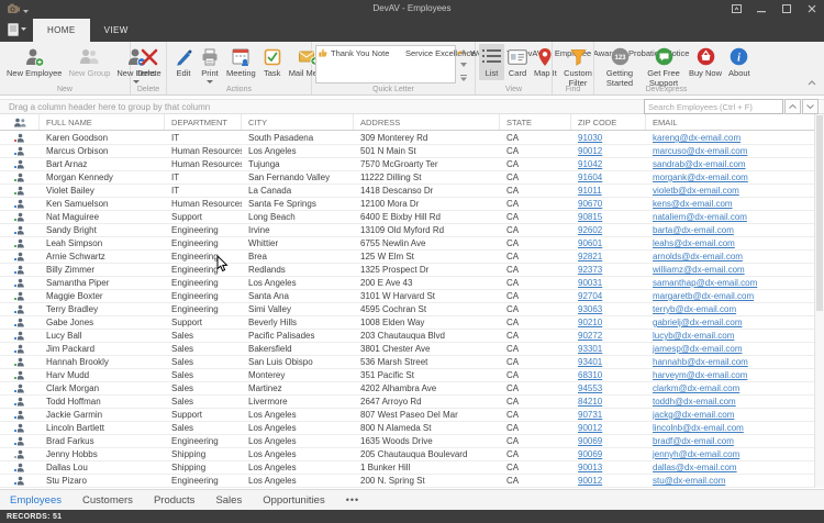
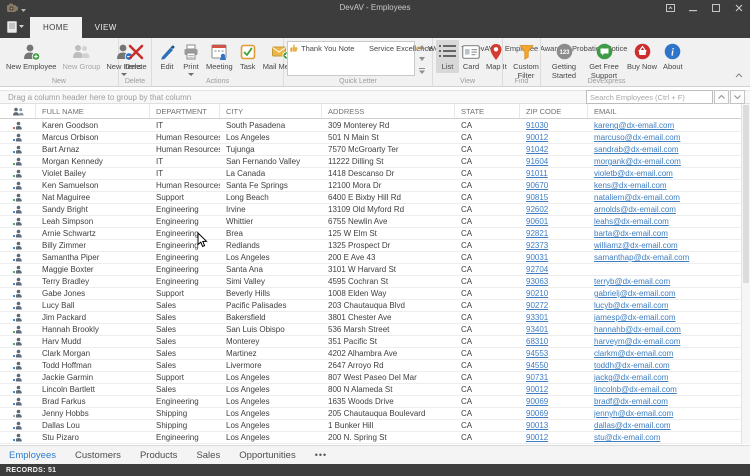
  DevAV - Employees
  HOME
  VIEW
  New Employee
  New Group
  New Items
  Delete
  Edit
  Print
  Meeting
  Task
  Thank You Note
  Service Excellce
  Probatiotice
  List
  Card
  Map It
  Custom Filter
  Getting Started
  Get Free Support
  Buy Now
  i
  About
  Drag a column header here to group by that column
  Search Employees (Ctrl + F)
  FULL NAME
  DEPARTMENT
  CITY
  ADDRESS
  STATE
  ZIP CODE
  EMAIL
  Karen Goodson
  IT
  South Pasadena
  309 Monterey Rd
  CA
  91030
  kareng@dx-email.com
  Marcus Orbison
  Human Resource
  Los Angeles
  501 N Main St
  CA
  90012
  marcuso@dx-email.com
  Bart Arnaz
  Human Resource
  Tujunga
  7570 McGroarty Ter
  CA
  91042
  sandrab@dx-email.com
  Morgan Kennedy
  IT
  San Fernando Valley
  11222 Dilling St
  CA
  91604
  morgank@dx-email.com
  Violet Bailey
  IT
  La Canada
  1418 Descanso Dr
  CA
  91011
  violetb@dx-email.com
  Ken Samuelson
  Human Resource
  Santa Fe Springs
  12100 Mora Dr
  CA
  90670
  kens@dx-email.com
  Nat Maguiree
  Support
  Long Beach
  6400 E Bixby Hill Rd
  CA
  90815
  nataliem@dx-email.com
  Sandy Bright
  Engineering
  Irvine
  13109 Old Myford Rd
  CA
  92602
- barta@dx-email.com
+ arnolds@dx-email.com
  Leah Simpson
  Engineering
  Whittier
  6755 Newlin Ave
  CA
  90601
  leahs@dx-email.com
  Arnie Schwartz
  Engineering
  Brea
  125 W Elm St
  CA
  92821
- arnolds@dx-email.com
+ barta@dx-email.com
  Billy Zimmer
  Engineering
  Redlands
  1325 Prospect Dr
  CA
  92373
  williamz@dx-email.com
  Samantha Piper
  Engineering
  Los Angeles
  200 E Ave 43
  CA
  90031
  samanthap@dx-email.com
  Maggie Boxter
  Engineering
  Santa Ana
  3101 W Harvard St
  CA
  92704
- margaretb@dx-email.com
  Terry Bradley
  Engineering
  Simi Valley
  4595 Cochran St
  CA
  93063
  terryb@dx-email.com
  Gabe Jones
  Support
  Beverly Hills
  1008 Elden Way
  CA
  90210
  gabrielj@dx-email.com
  Lucy Ball
  Sales
  Pacific Palisades
  203 Chautauqua Blvd
  CA
  90272
  lucyb@dx-email.com
  Jim Packard
  Sales
  Bakersfield
  3801 Chester Ave
  CA
  93301
  jamesp@dx-email.com
  Hannah Brookly
  Sales
  San Luis Obispo
  536 Marsh Street
  CA
  93401
  hannahb@dx-email.com
  Harv Mudd
  Sales
  Monterey
  351 Pacific St
  CA
  68310
  harveym@dx-email.com
  Clark Morgan
  Sales
  Martinez
  4202 Alhambra Ave
  CA
  94553
  clarkm@dx-email.com
  Todd Hoffman
  Sales
  Livermore
  2647 Arroyo Rd
  CA
- 84210
+ 94550
  toddh@dx-email.com
  Jackie Garmin
  Support
  Los Angeles
  807 West Paseo Del Mar
  CA
  90731
  jackg@dx-email.com
  Lincoln Bartlett
  Sales
  Los Angeles
  800 N Alameda St
  CA
  90012
  lincolnb@dx-email.com
  Brad Farkus
  Engineering
  Los Angeles
  1635 Woods Drive
  CA
  90069
  bradf@dx-email.com
  Jenny Hobbs
  Shipping
  Los Angeles
  205 Chautauqua Boulevard
  CA
  90069
  jennyh@dx-email.com
  Dallas Lou
  Shipping
  Los Angeles
  1 Bunker Hill
  CA
  90013
  dallas@dx-email.com
  Stu Pizaro
  Engineering
  Los Angeles
  200 N. Spring St
  CA
  90012
  stu@dx-email.com
  Employees
  Customers
  Products
  Sales
  Opportunities
  •••
